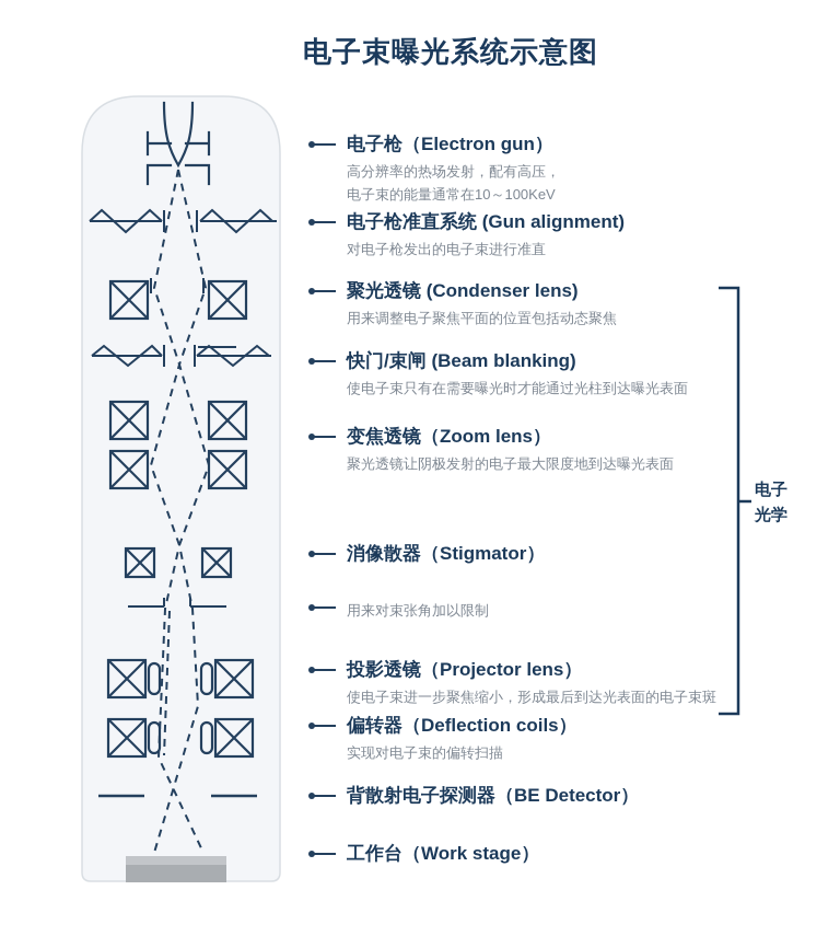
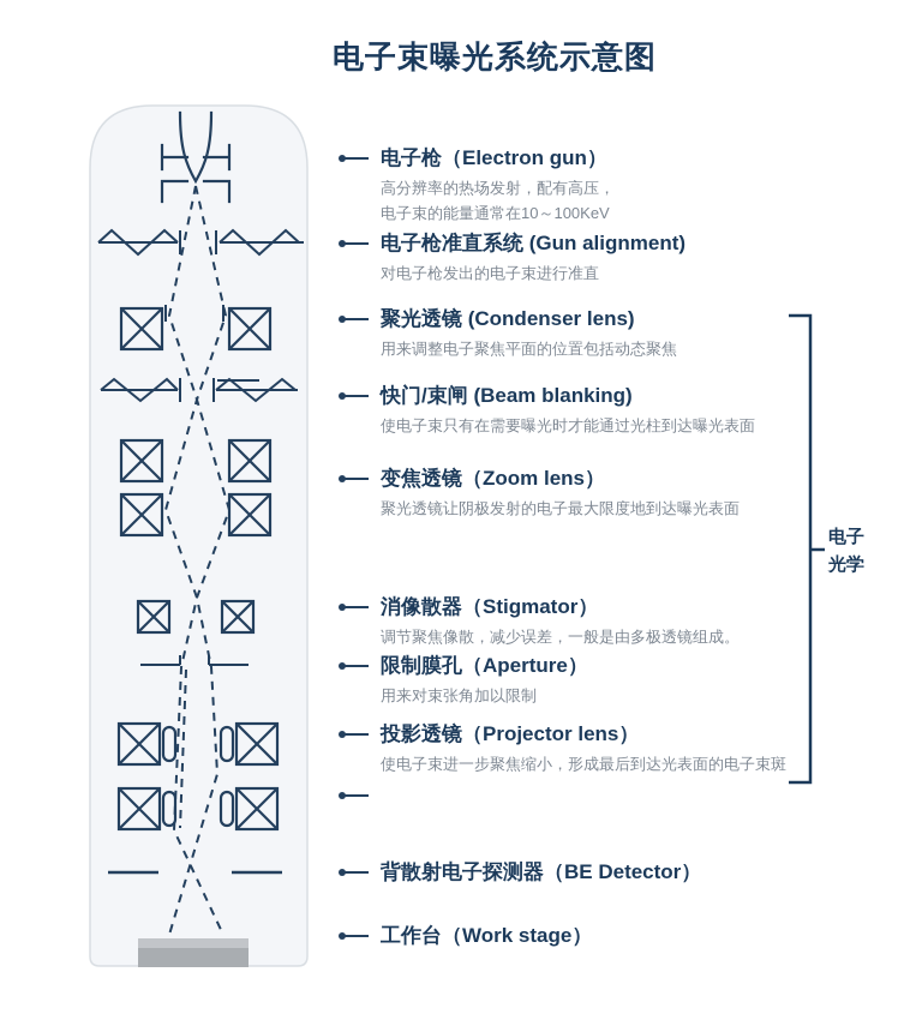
  电子束曝光系统示意图
  电子枪（Electron gun）
  高分辨率的热场发射，配有高压，
  电子束的能量通常在10～100KeV
  电子枪准直系统 (Gun alignment)
  对电子枪发出的电子束进行准直
  聚光透镜 (Condenser lens)
  用来调整电子聚焦平面的位置包括动态聚焦
  快门/束闸 (Beam blanking)
  使电子束只有在需要曝光时才能通过光柱到达曝光表面
  变焦透镜（Zoom lens）
  聚光透镜让阴极发射的电子最大限度地到达曝光表面
  消像散器（Stigmator）
+ 调节聚焦像散，减少误差，一般是由多极透镜组成。
+ 限制膜孔（Aperture）
  用来对束张角加以限制
  投影透镜（Projector lens）
  使电子束进一步聚焦缩小，形成最后到达光表面的电子束斑
- 偏转器（Deflection coils）
- 实现对电子束的偏转扫描
  背散射电子探测器（BE Detector）
  工作台（Work stage）
  电子
  光学
